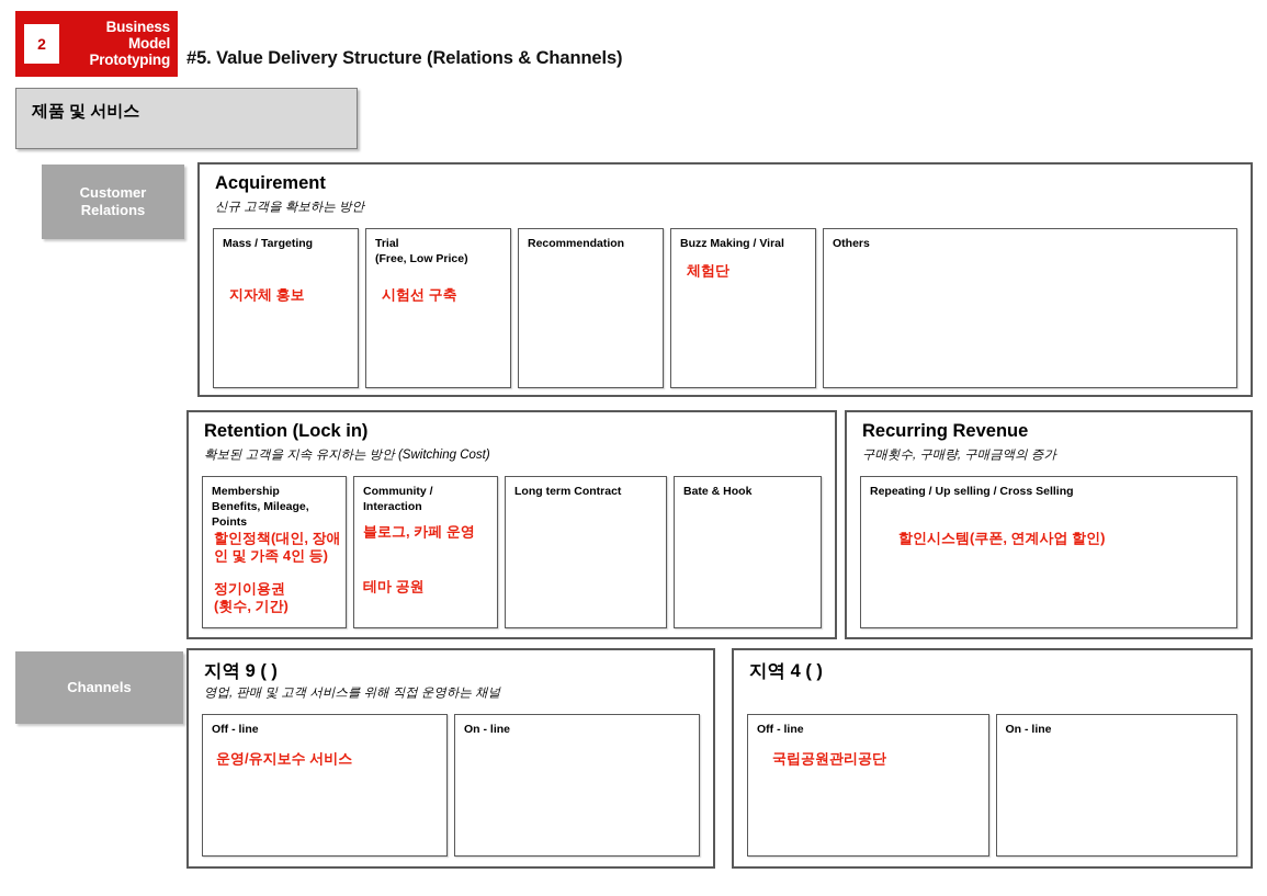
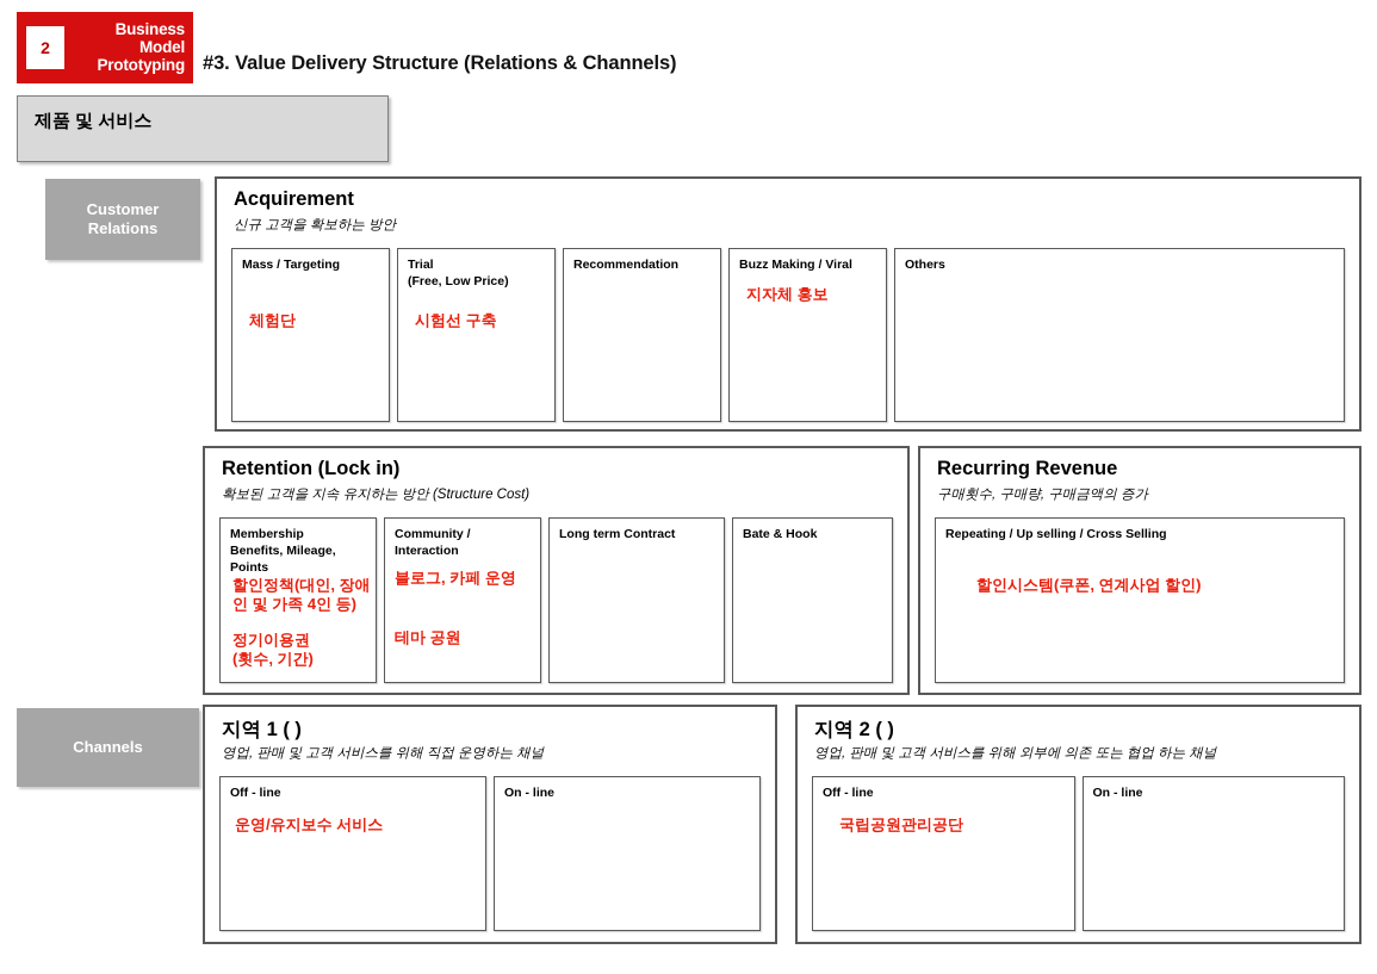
  2
  Business
  Model
  Prototyping
- #5. Value Delivery Structure (Relations & Channels)
+ #3. Value Delivery Structure (Relations & Channels)
  제품 및 서비스
  Customer
  Relations
  Channels
  Acquirement
  신규 고객을 확보하는 방안
  Mass / Targeting
- 지자체 홍보
+ 체험단
  Trial
  (Free, Low Price)
  시험선 구축
  Recommendation
  Buzz Making / Viral
- 체험단
+ 지자체 홍보
  Others
  Retention (Lock in)
- 확보된 고객을 지속 유지하는 방안 (Switching Cost)
+ 확보된 고객을 지속 유지하는 방안 (Structure Cost)
  Membership
  Benefits, Mileage,
  Points
  할인정책(대인, 장애인 및 가족 4인 등)
  정기이용권
  (횟수, 기간)
  Community /
  Interaction
  블로그, 카페 운영
  테마 공원
  Long term Contract
  Bate & Hook
  Recurring Revenue
  구매횟수, 구매량, 구매금액의 증가
  Repeating / Up selling / Cross Selling
  할인시스템(쿠폰, 연계사업 할인)
- 지역 9 ( )
+ 지역 1 ( )
  영업, 판매 및 고객 서비스를 위해 직접 운영하는 채널
  Off - line
  운영/유지보수 서비스
  On - line
- 지역 4 ( )
+ 지역 2 ( )
+ 영업, 판매 및 고객 서비스를 위해 외부에 의존 또는 협업 하는 채널
  Off - line
  국립공원관리공단
  On - line
